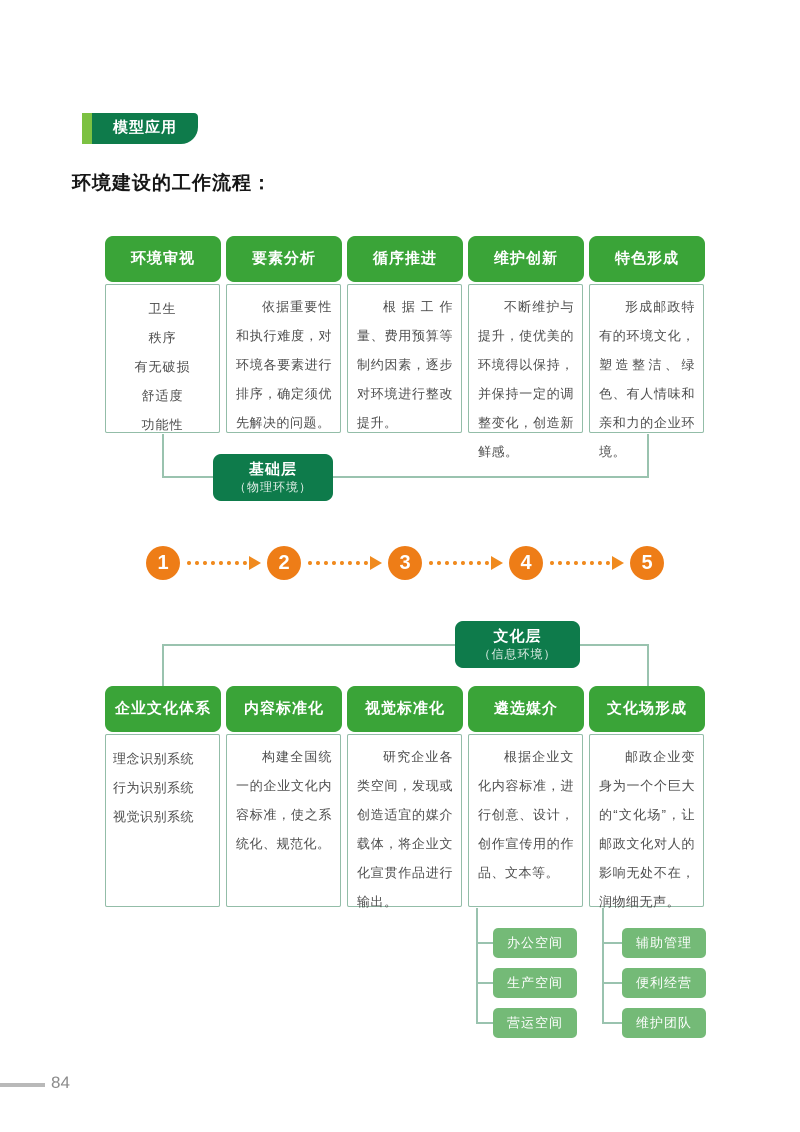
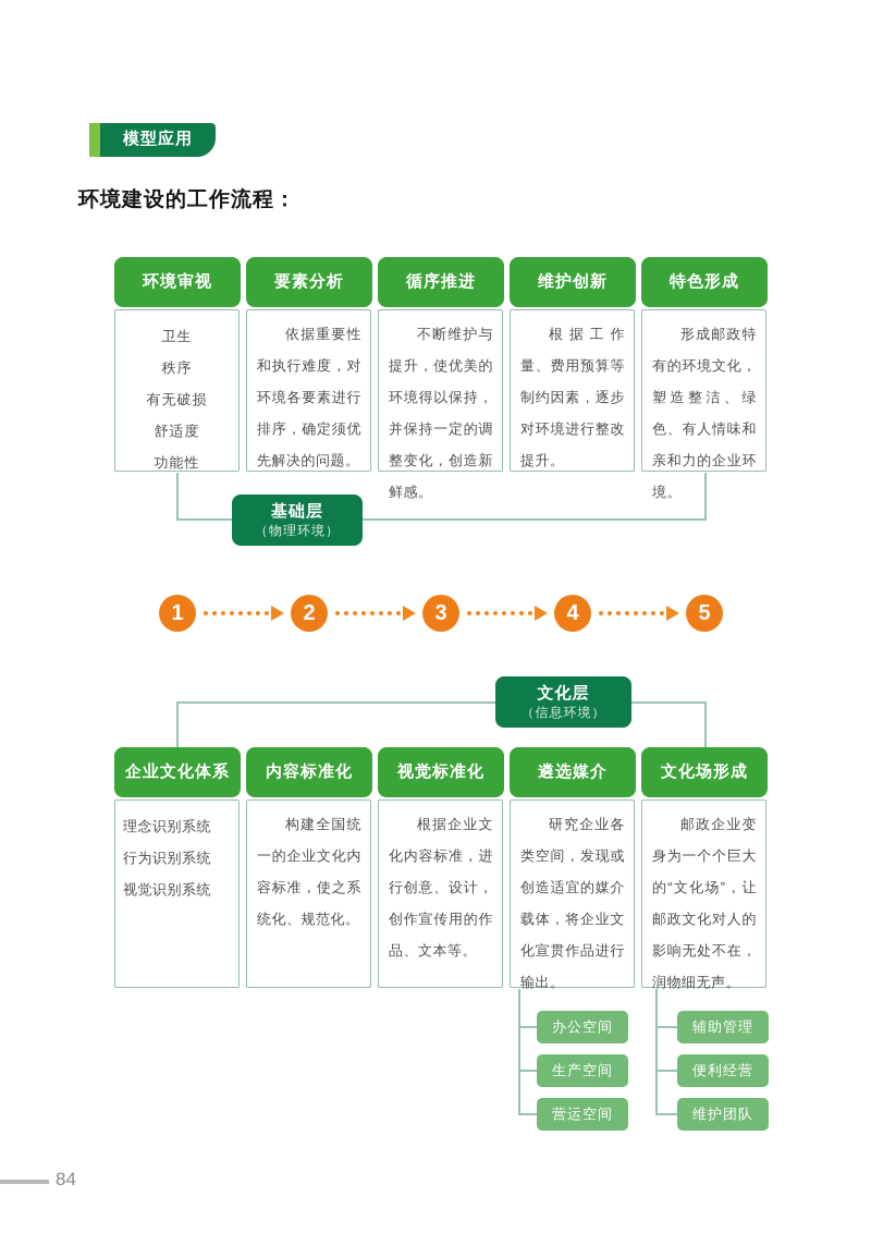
  模型应用
  环境建设的工作流程：
  环境审视
  卫生
  秩序
  有无破损
  舒适度
  功能性
  要素分析
  依据重要性和执行难度，对环境各要素进行排序，确定须优先解决的问题。
  循序推进
- 根据工作量、费用预算等制约因素，逐步对环境进行整改提升。
+ 不断维护与提升，使优美的环境得以保持，并保持一定的调整变化，创造新鲜感。
  维护创新
- 不断维护与提升，使优美的环境得以保持，并保持一定的调整变化，创造新鲜感。
+ 根据工作量、费用预算等制约因素，逐步对环境进行整改提升。
  特色形成
  形成邮政特有的环境文化，塑造整洁、绿色、有人情味和亲和力的企业环境。
  基础层
  （物理环境）
  1
  2
  3
  4
  5
  文化层
  （信息环境）
  企业文化体系
  理念识别系统
  行为识别系统
  视觉识别系统
  内容标准化
  构建全国统一的企业文化内容标准，使之系统化、规范化。
  视觉标准化
- 研究企业各类空间，发现或创造适宜的媒介载体，将企业文化宣贯作品进行输出。
+ 根据企业文化内容标准，进行创意、设计，创作宣传用的作品、文本等。
  遴选媒介
- 根据企业文化内容标准，进行创意、设计，创作宣传用的作品、文本等。
+ 研究企业各类空间，发现或创造适宜的媒介载体，将企业文化宣贯作品进行输出。
  文化场形成
  邮政企业变身为一个个巨大的“文化场”，让邮政文化对人的影响无处不在，润物细无声。
  办公空间
  生产空间
  营运空间
  辅助管理
  便利经营
  维护团队
  84
